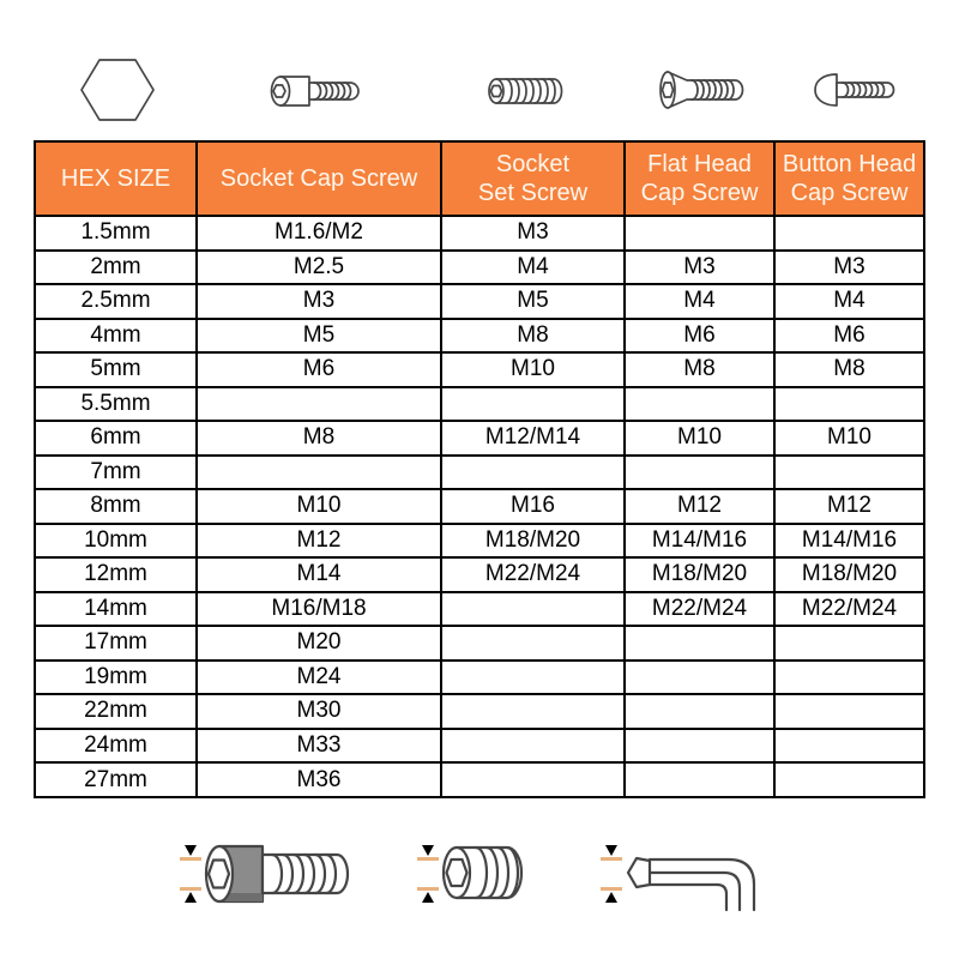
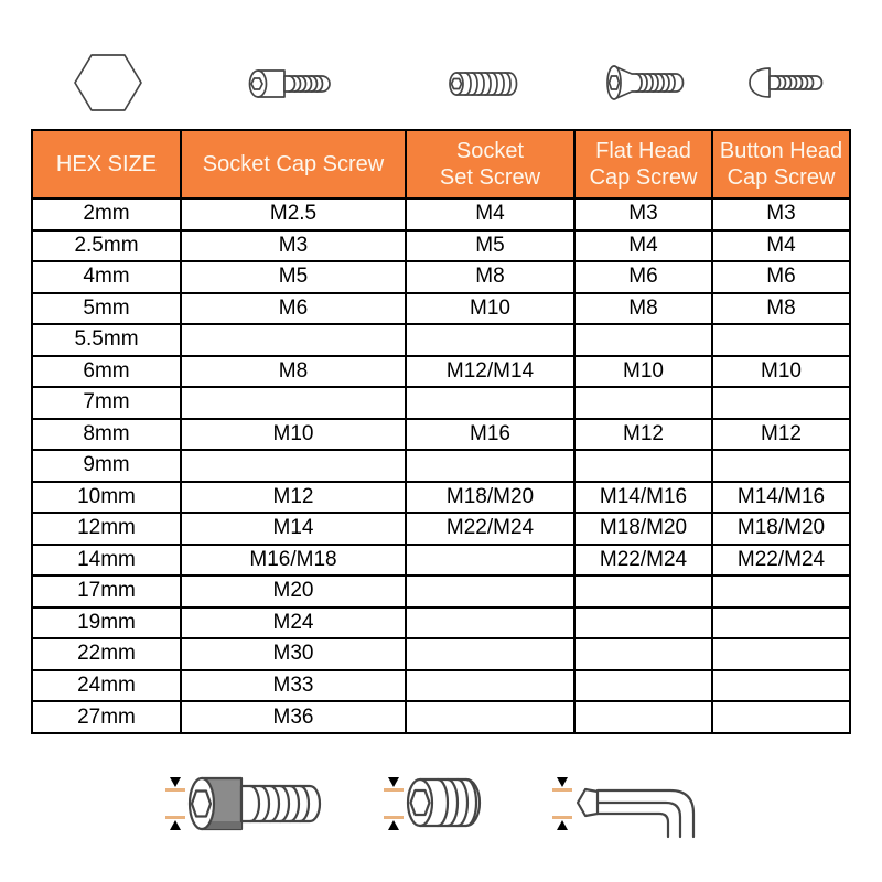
  HEX SIZE	Socket Cap Screw	Socket Set Screw	Flat Head Cap Screw	Button Head Cap Screw
- 1.5mm	M1.6/M2	M3
  2mm	M2.5	M4	M3	M3
  2.5mm	M3	M5	M4	M4
  4mm	M5	M8	M6	M6
  5mm	M6	M10	M8	M8
  5.5mm
  6mm	M8	M12/M14	M10	M10
  7mm
  8mm	M10	M16	M12	M12
+ 9mm
  10mm	M12	M18/M20	M14/M16	M14/M16
  12mm	M14	M22/M24	M18/M20	M18/M20
  14mm	M16/M18		M22/M24	M22/M24
  17mm	M20
  19mm	M24
  22mm	M30
  24mm	M33
  27mm	M36
